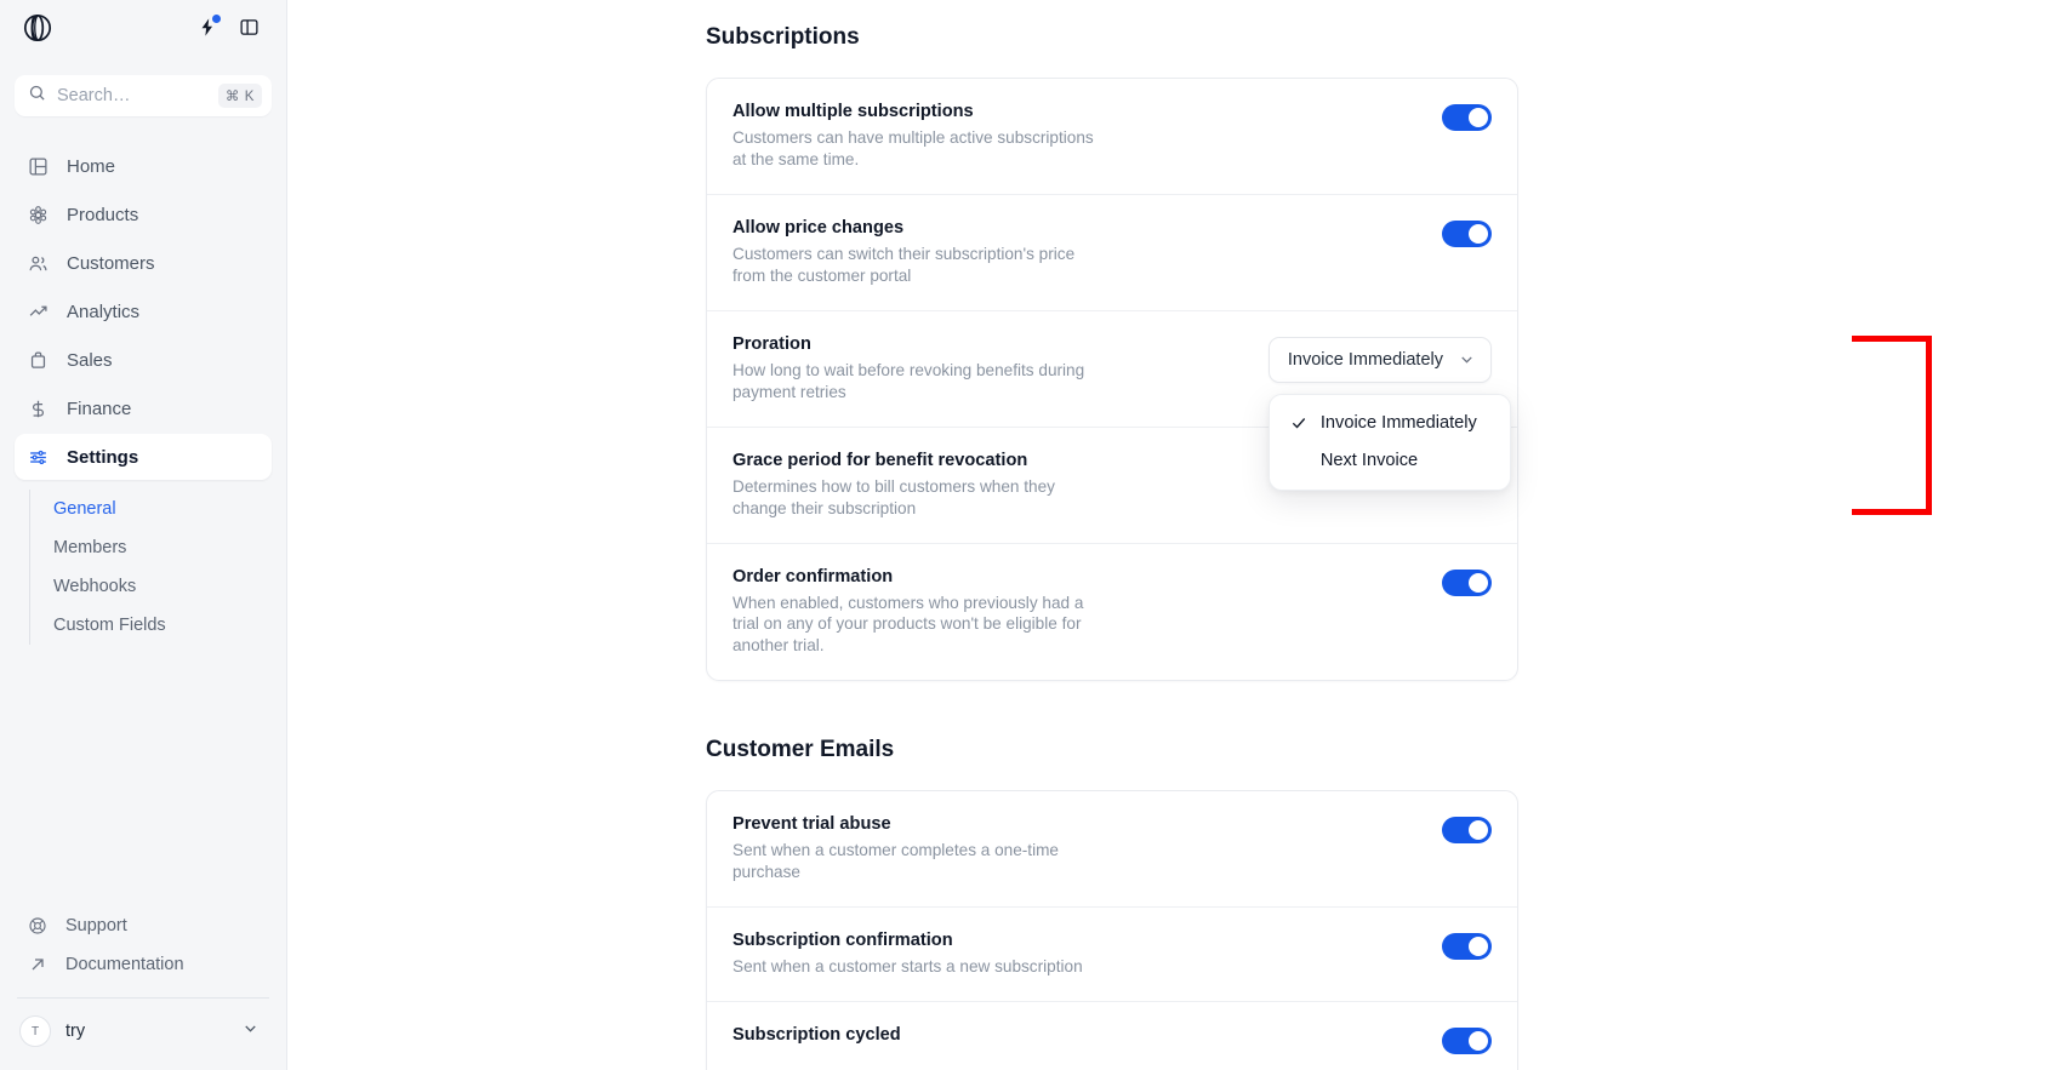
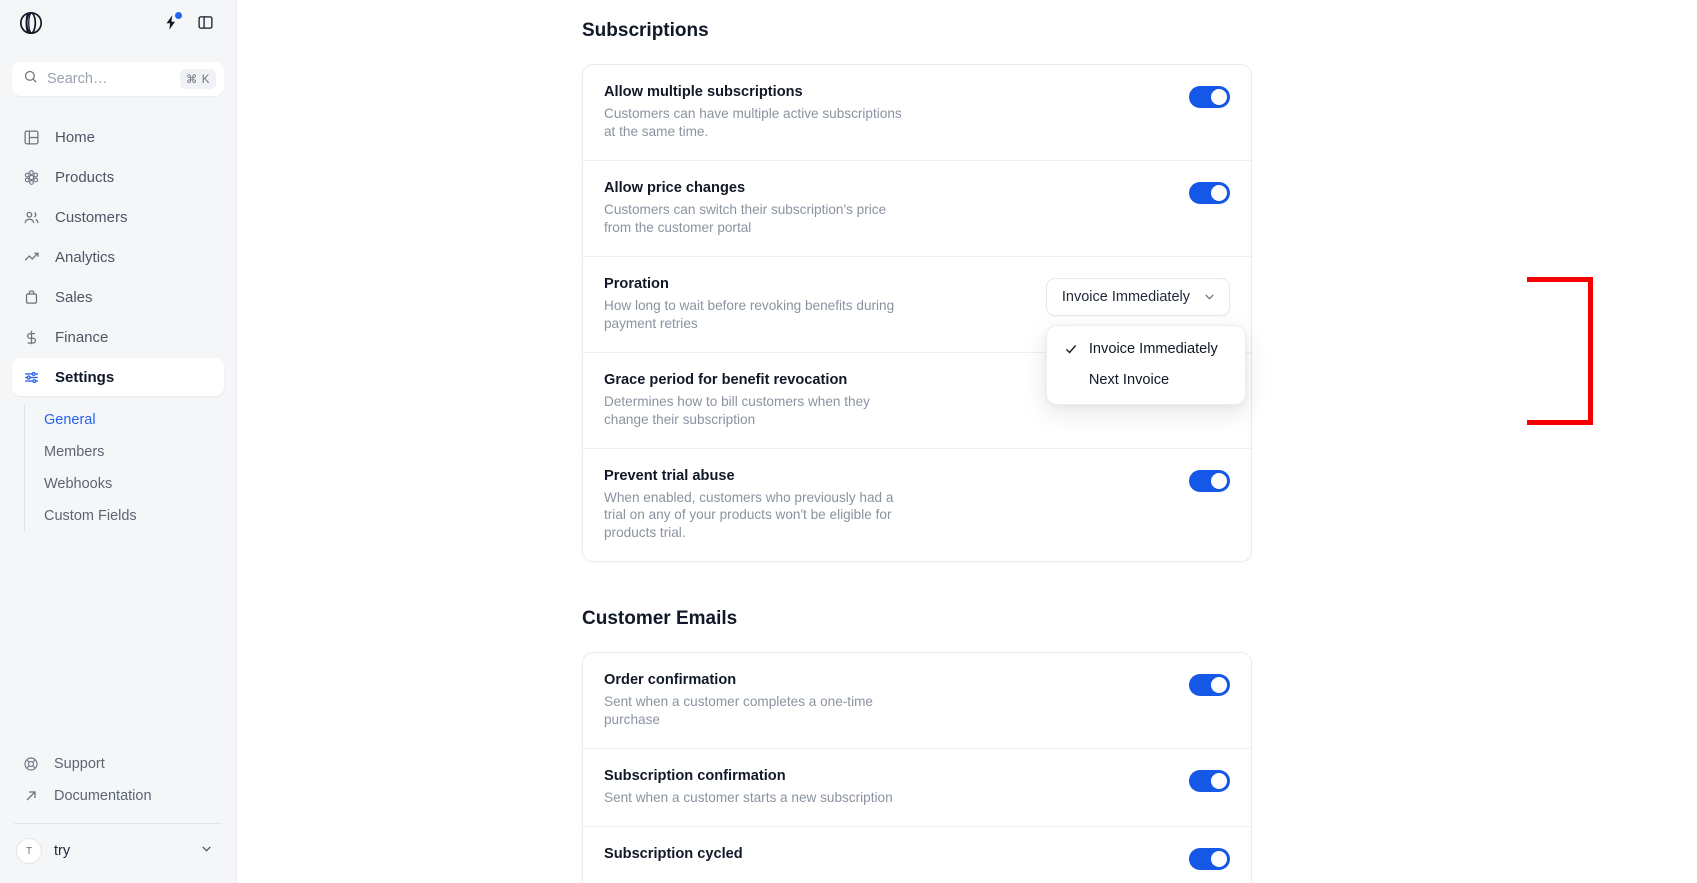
  Search…
  ⌘ K
  Home
  Products
  Customers
  Analytics
  Sales
  Finance
  Settings
  General
  Members
  Webhooks
  Custom Fields
  Support
  Documentation
  T
  try
  Subscriptions
  Allow multiple subscriptions
  Customers can have multiple active subscriptions at the same time.
  Allow price changes
  Customers can switch their subscription's price from the customer portal
  Proration
  How long to wait before revoking benefits during payment retries
  Invoice Immediately
  Invoice Immediately
  Next Invoice
  Grace period for benefit revocation
  Determines how to bill customers when they change their subscription
- Order confirmation
+ Prevent trial abuse
- When enabled, customers who previously had a trial on any of your products won't be eligible for another trial.
+ When enabled, customers who previously had a trial on any of your products won't be eligible for products trial.
  Customer Emails
- Prevent trial abuse
+ Order confirmation
  Sent when a customer completes a one-time purchase
  Subscription confirmation
  Sent when a customer starts a new subscription
  Subscription cycled
